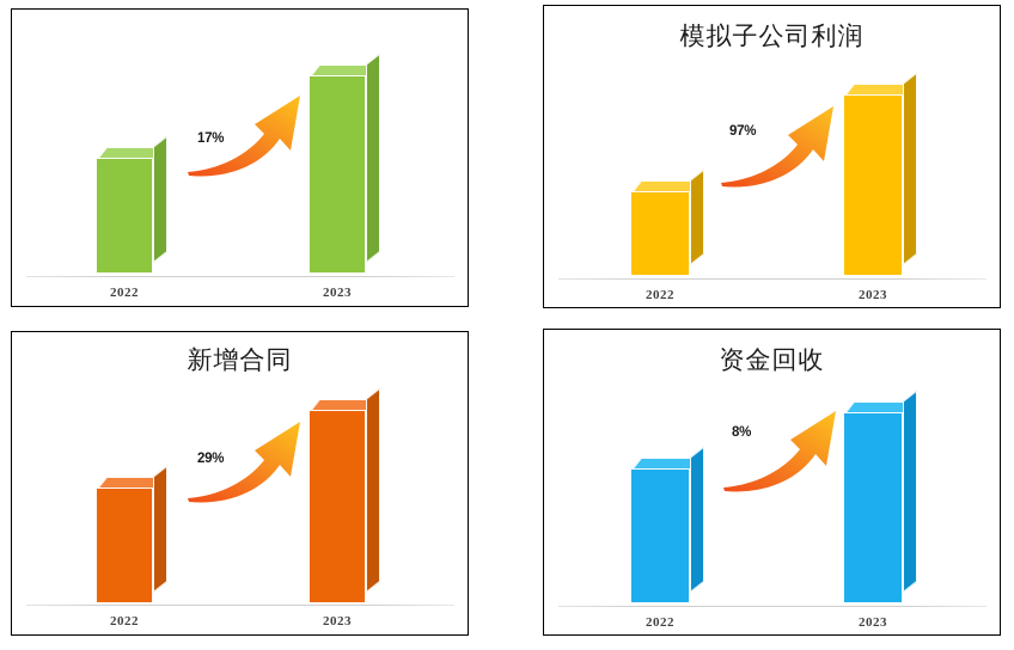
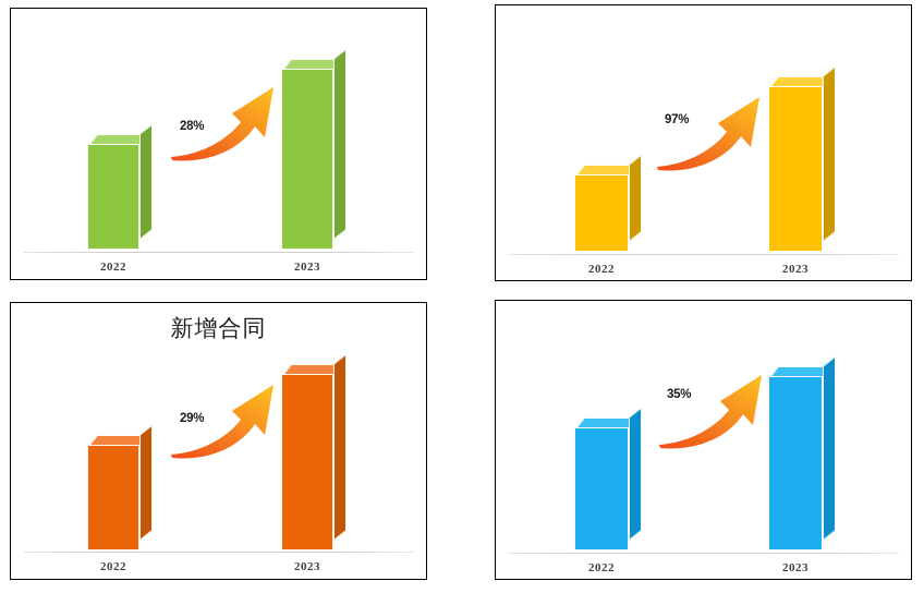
- 17%
+ 28%
  2022
  2023
- 模拟子公司利润
  97%
  2022
  2023
  新增合同
  29%
  2022
  2023
- 资金回收
- 8%
+ 35%
  2022
  2023
